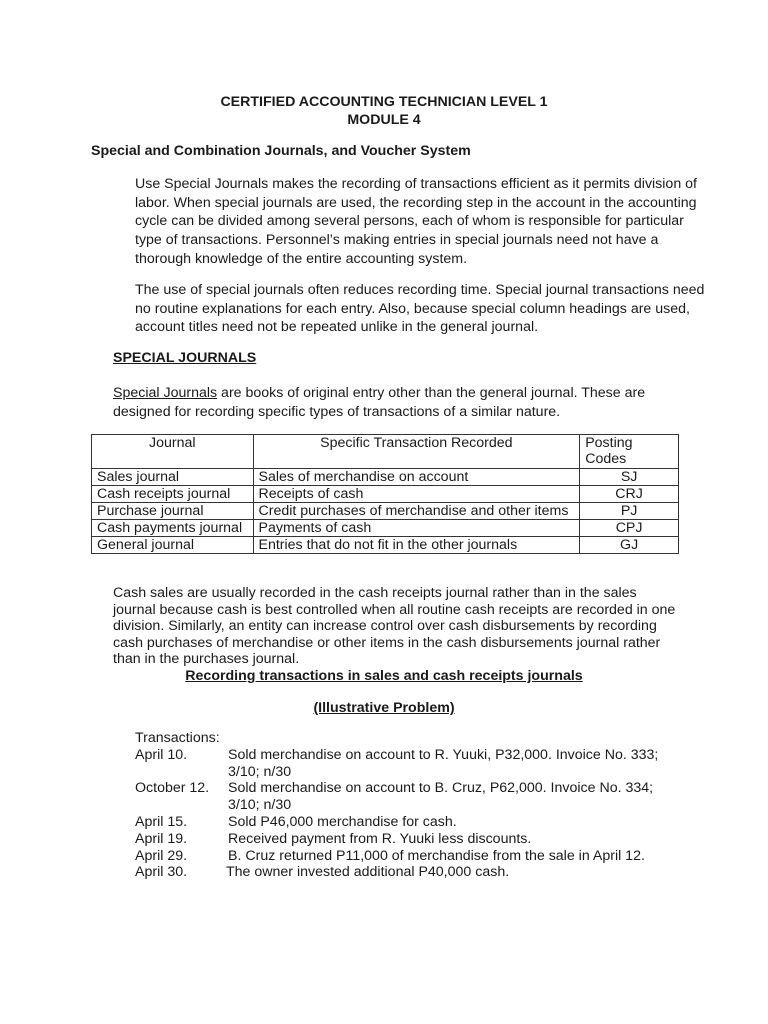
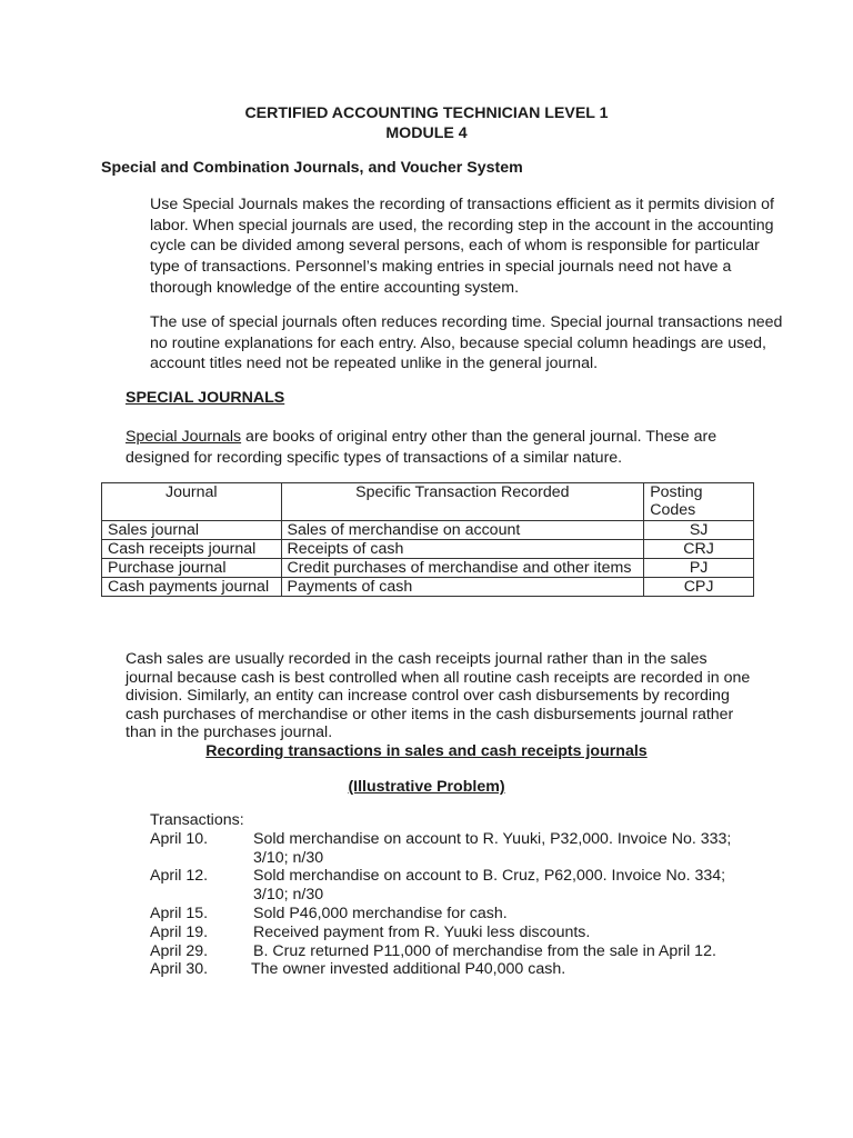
  CERTIFIED ACCOUNTING TECHNICIAN LEVEL 1
  MODULE 4
  Special and Combination Journals, and Voucher System
  Use Special Journals makes the recording of transactions efficient as it permits division of labor. When special journals are used, the recording step in the account in the accounting cycle can be divided among several persons, each of whom is responsible for particular type of transactions. Personnel’s making entries in special journals need not have a thorough knowledge of the entire accounting system.
  The use of special journals often reduces recording time. Special journal transactions need no routine explanations for each entry. Also, because special column headings are used, account titles need not be repeated unlike in the general journal.
  SPECIAL JOURNALS
  Special Journals are books of original entry other than the general journal. These are designed for recording specific types of transactions of a similar nature.
  Journal	Specific Transaction Recorded	Posting Codes
  Sales journal	Sales of merchandise on account	SJ
  Cash receipts journal	Receipts of cash	CRJ
  Purchase journal	Credit purchases of merchandise and other items	PJ
  Cash payments journal	Payments of cash	CPJ
- General journal	Entries that do not fit in the other journals	GJ
  Cash sales are usually recorded in the cash receipts journal rather than in the sales journal because cash is best controlled when all routine cash receipts are recorded in one division. Similarly, an entity can increase control over cash disbursements by recording cash purchases of merchandise or other items in the cash disbursements journal rather than in the purchases journal.
  Recording transactions in sales and cash receipts journals
  (Illustrative Problem)
  Transactions:
  April 10.
  Sold merchandise on account to R. Yuuki, P32,000. Invoice No. 333;
  3/10; n/30
- October 12.
+ April 12.
  Sold merchandise on account to B. Cruz, P62,000. Invoice No. 334;
  3/10; n/30
  April 15.
  Sold P46,000 merchandise for cash.
  April 19.
  Received payment from R. Yuuki less discounts.
  April 29.
  B. Cruz returned P11,000 of merchandise from the sale in April 12.
  April 30.
  The owner invested additional P40,000 cash.
